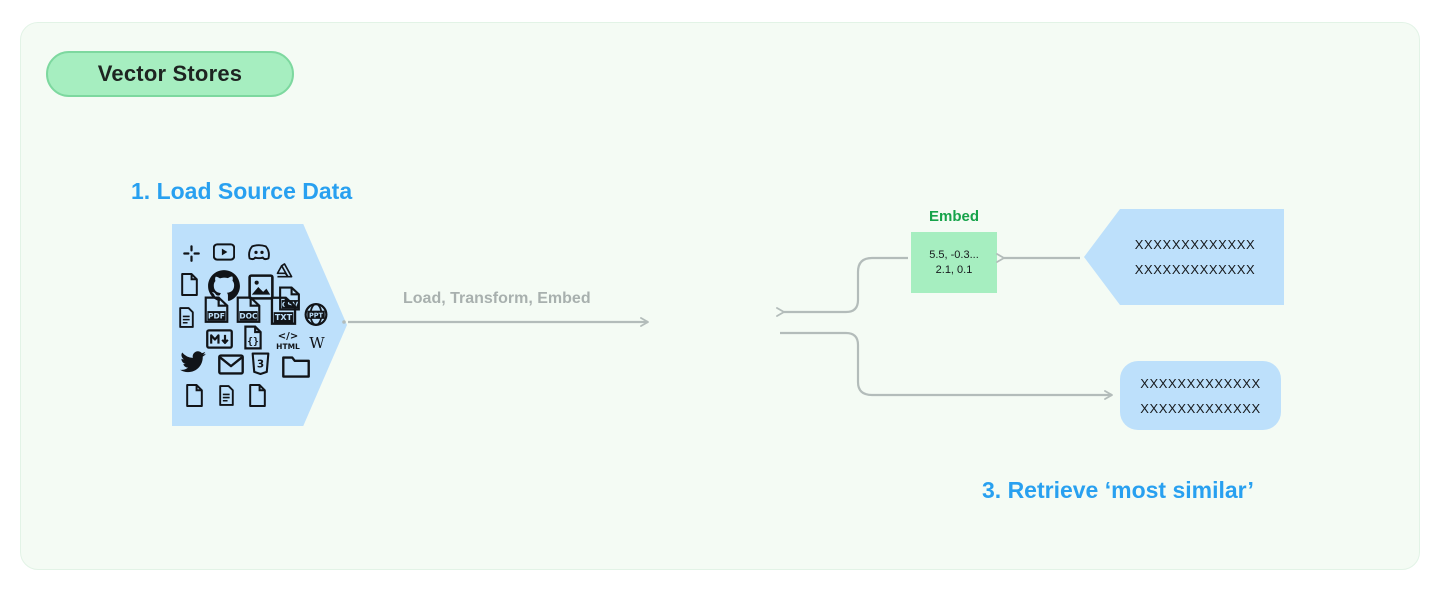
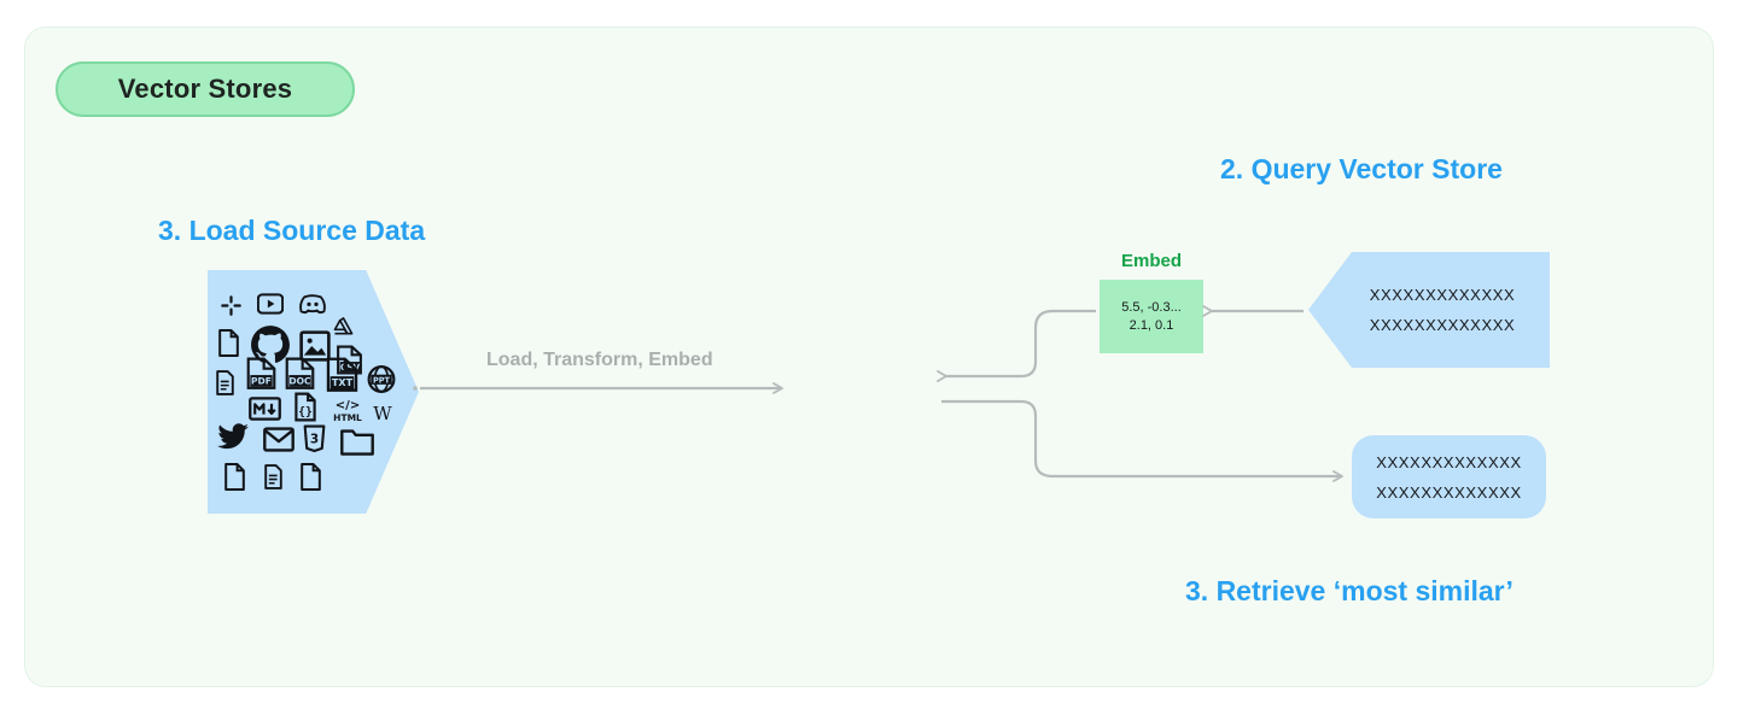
  Vector Stores
- 1. Load Source Data
+ 3. Load Source Data
+ 2. Query Vector Store
  3. Retrieve ‘most similar’
  CSV
  PDF
  DOC
  TXT
  PPT
  {}
  </>
  HTML
  W
  3
  Load, Transform, Embed
  Embed
  5.5, -0.3...
  2.1, 0.1
  XXXXXXXXXXXXX
  XXXXXXXXXXXXX
  XXXXXXXXXXXXX
  XXXXXXXXXXXXX
